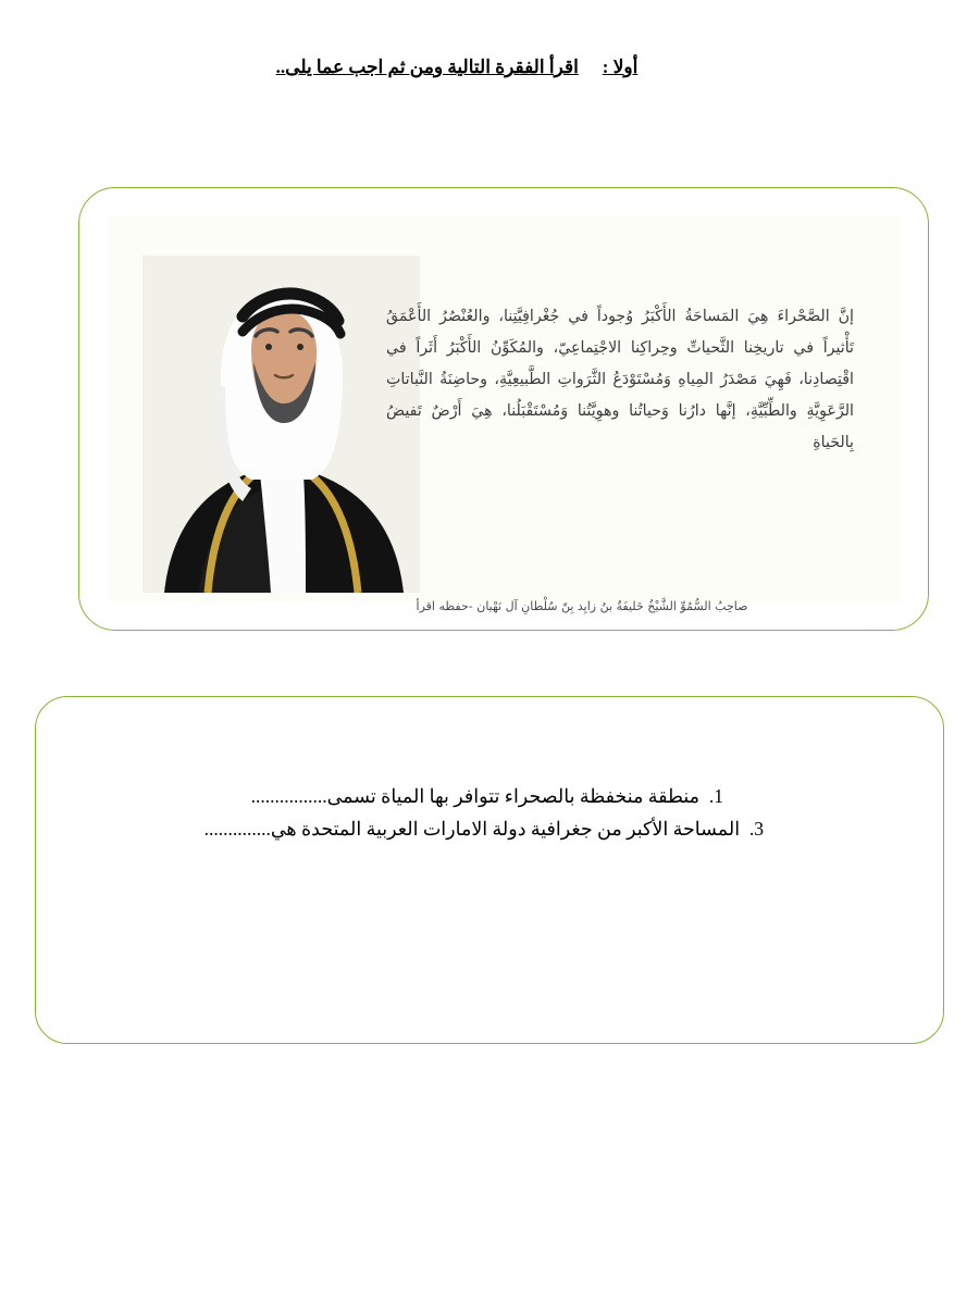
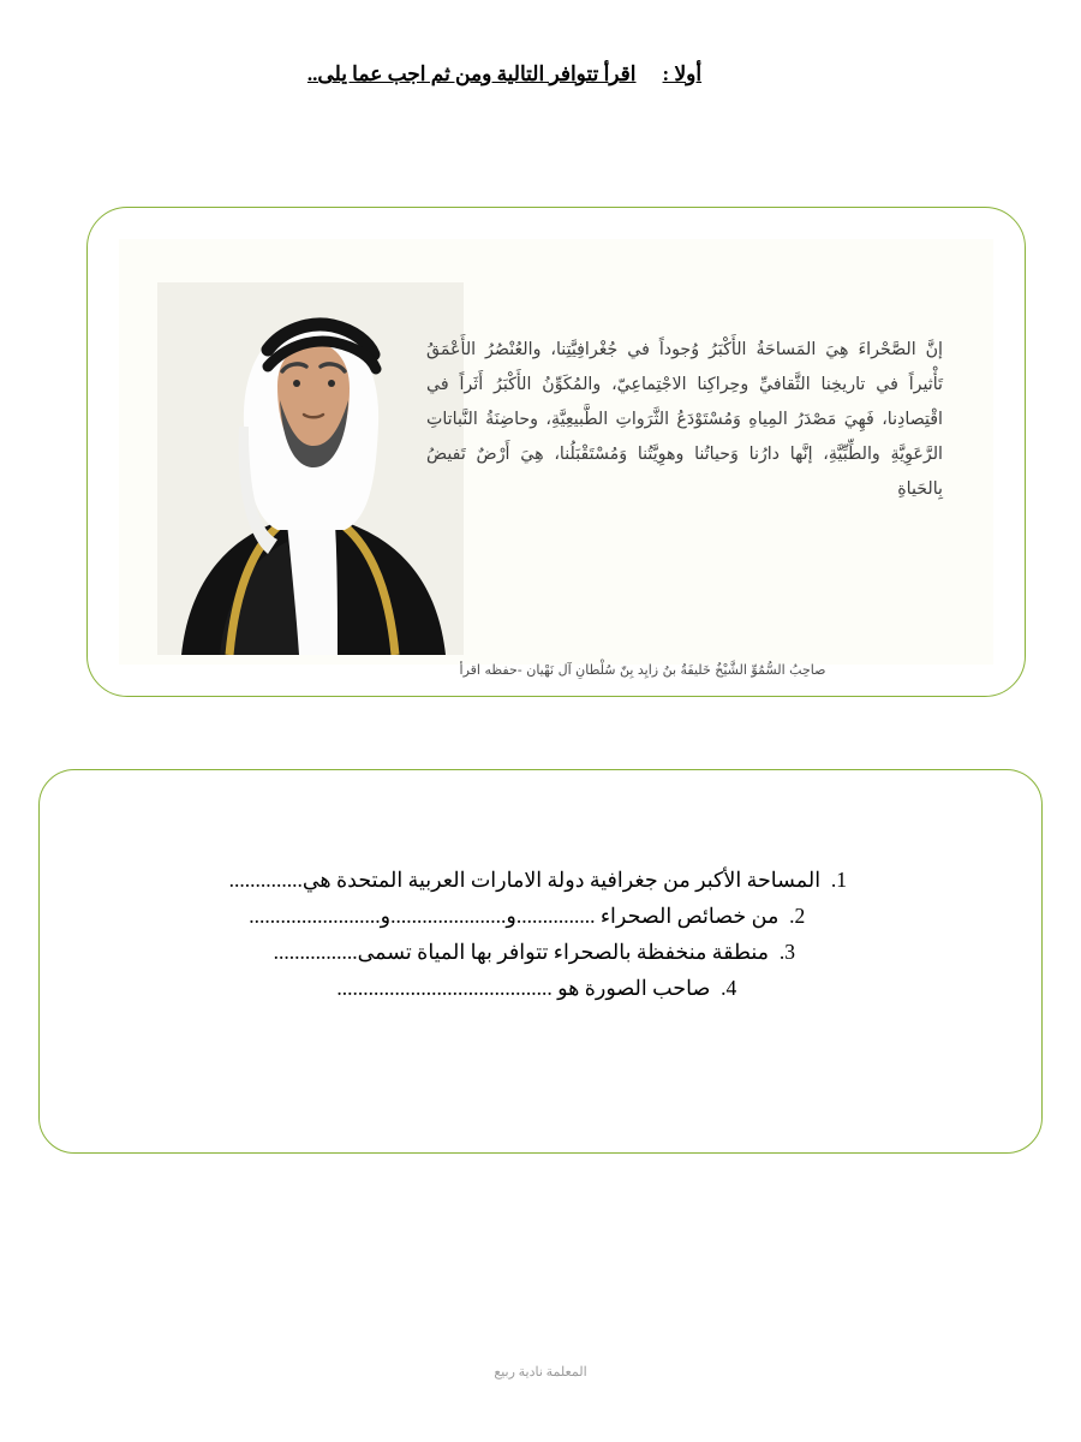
- أولا :اقرأ الفقرة التالية ومن ثم اجب عما يلى..
+ أولا :اقرأ تتوافر التالية ومن ثم اجب عما يلى..
- إنَّ الصَّحْراءَ هِيَ المَساحَةُ الأَكْبَرُ وُجوداً في جُغْرافِيَّتِنا، والعُنْصُرُ الأَعْمَقُ تَأْثيراً في تاريخِنا الثَّحياتِّ وحِراكِنا الاجْتِماعِيّ، والمُكَوِّنُ الأَكْبَرُ أَثَراً في اقْتِصادِنا، فَهِيَ مَصْدَرُ المِياهِ وَمُسْتَوْدَعُ الثَّرَواتِ الطَّبيعِيَّةِ، وحاضِنَةُ النَّباتاتِ الرَّعَوِيَّةِ والطِّبِّيَّةِ، إنَّها دارُنا وَحياتُنا وهوِيَّتُنا وَمُسْتَقْبَلُنا، هِيَ أَرْضٌ تَفيضُ بِالحَياةِ
+ إنَّ الصَّحْراءَ هِيَ المَساحَةُ الأَكْبَرُ وُجوداً في جُغْرافِيَّتِنا، والعُنْصُرُ الأَعْمَقُ تَأْثيراً في تاريخِنا الثَّقافيِّ وحِراكِنا الاجْتِماعِيّ، والمُكَوِّنُ الأَكْبَرُ أَثَراً في اقْتِصادِنا، فَهِيَ مَصْدَرُ المِياهِ وَمُسْتَوْدَعُ الثَّرَواتِ الطَّبيعِيَّةِ، وحاضِنَةُ النَّباتاتِ الرَّعَوِيَّةِ والطِّبِّيَّةِ، إنَّها دارُنا وَحياتُنا وهوِيَّتُنا وَمُسْتَقْبَلُنا، هِيَ أَرْضٌ تَفيضُ بِالحَياةِ
  صاحِبُ السُّمُوِّ الشَّيْخُ خَليفَةُ بنُ زايِد بِنّ سُلْطانِ آل نَهْيان -حفظه اقرأ
- 1. منطقة منخفظة بالصحراء تتوافر بها المياة تسمى................
+ 1. المساحة الأكبر من جغرافية دولة الامارات العربية المتحدة هي..............
+ 2. من خصائص الصحراء ...............و......................و.........................
- 3. المساحة الأكبر من جغرافية دولة الامارات العربية المتحدة هي..............
+ 3. منطقة منخفظة بالصحراء تتوافر بها المياة تسمى................
+ 4. صاحب الصورة هو .........................................
+ المعلمة نادية ربيع
